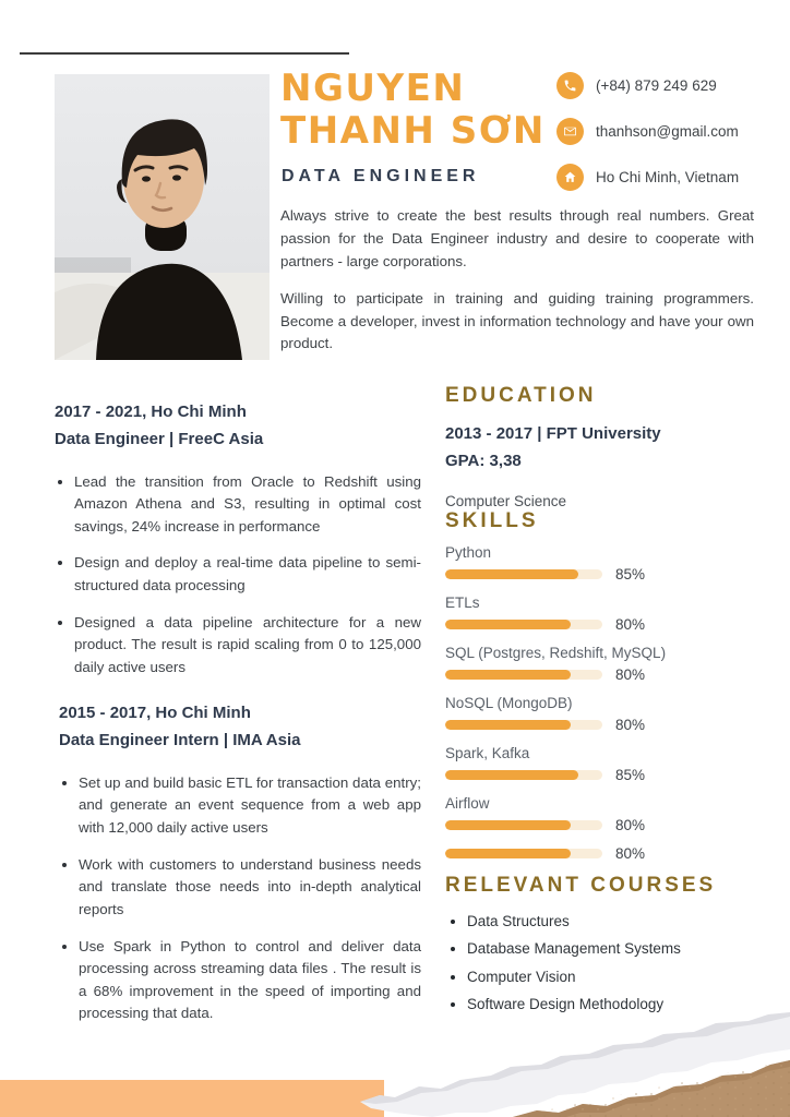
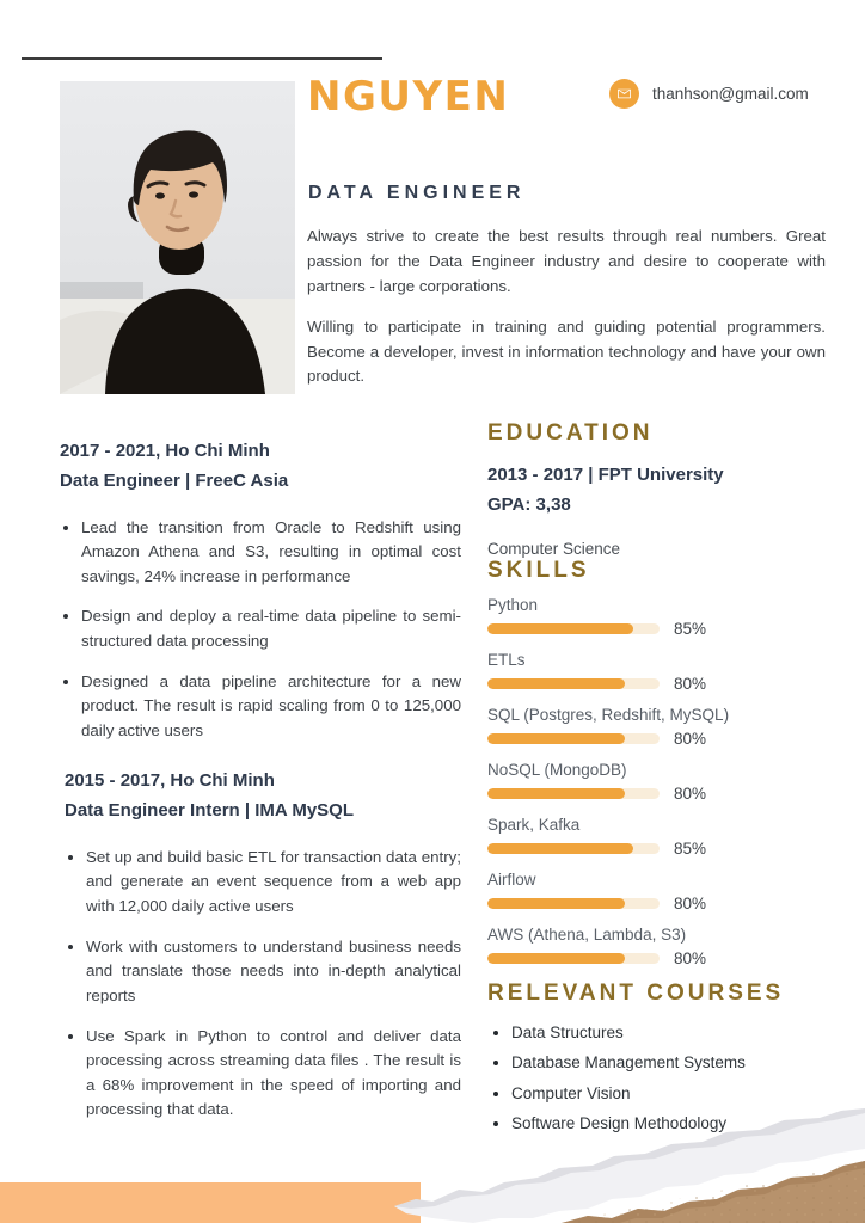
  NGUYEN
- THANH SƠN
  DATA ENGINEER
- (+84) 879 249 629
  thanhson@gmail.com
- Ho Chi Minh, Vietnam
  Always strive to create the best results through real numbers. Great passion for the Data Engineer industry and desire to cooperate with partners - large corporations.
- Willing to participate in training and guiding training programmers. Become a developer, invest in information technology and have your own product.
+ Willing to participate in training and guiding potential programmers. Become a developer, invest in information technology and have your own product.
  2017 - 2021, Ho Chi Minh
  Data Engineer | FreeC Asia
  Lead the transition from Oracle to Redshift using Amazon Athena and S3, resulting in optimal cost savings, 24% increase in performance
  Design and deploy a real-time data pipeline to semi-structured data processing
  Designed a data pipeline architecture for a new product. The result is rapid scaling from 0 to 125,000 daily active users
  2015 - 2017, Ho Chi Minh
- Data Engineer Intern | IMA Asia
+ Data Engineer Intern | IMA MySQL
  Set up and build basic ETL for transaction data entry; and generate an event sequence from a web app with 12,000 daily active users
  Work with customers to understand business needs and translate those needs into in-depth analytical reports
  Use Spark in Python to control and deliver data processing across streaming data files . The result is a 68% improvement in the speed of importing and processing that data.
  EDUCATION
  2013 - 2017 | FPT University
  GPA: 3,38
  Computer Science
  SKILLS
  Python
  85%
  ETLs
  80%
  SQL (Postgres, Redshift, MySQL)
  80%
  NoSQL (MongoDB)
  80%
  Spark, Kafka
  85%
  Airflow
  80%
+ AWS (Athena, Lambda, S3)
  80%
  RELEVANT COURSES
  Data Structures
  Database Management Systems
  Computer Vision
  Software Design Methodology
